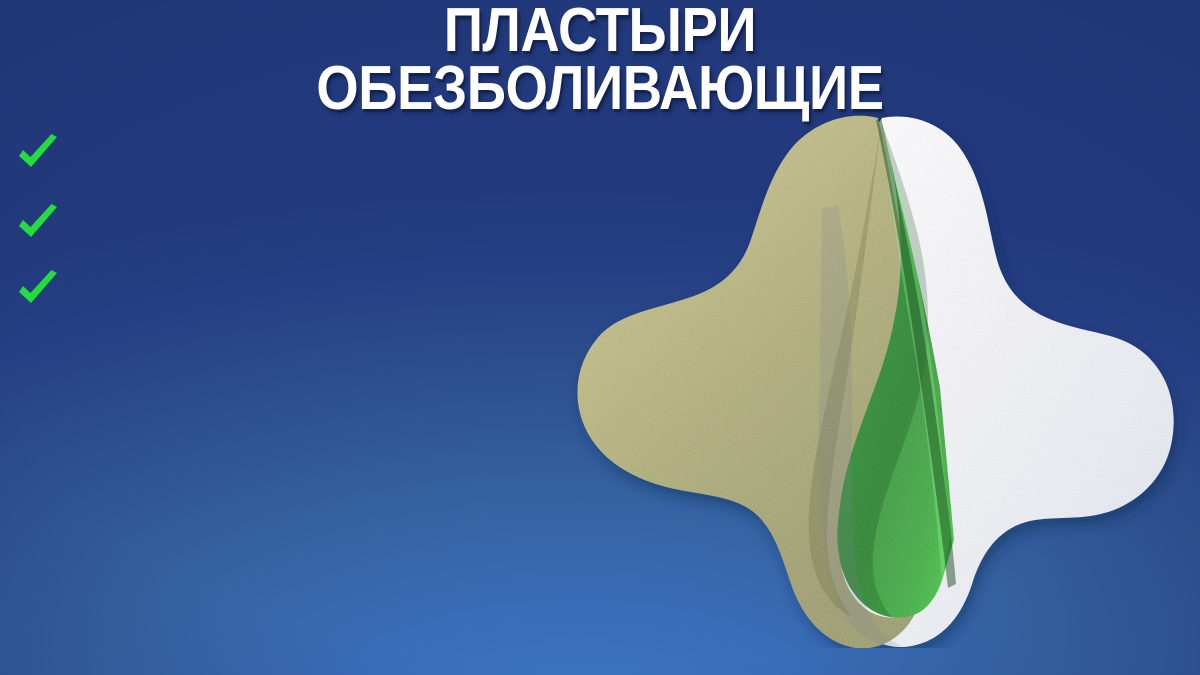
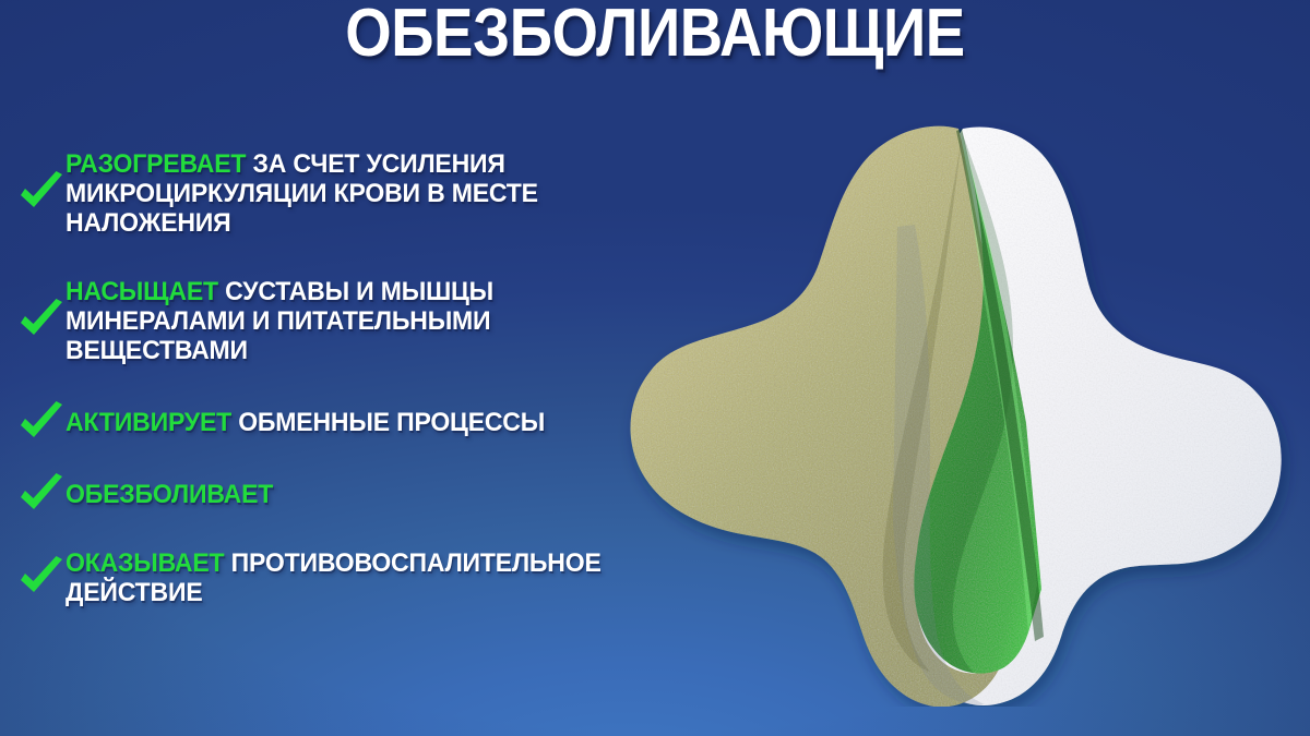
- ПЛАСТЫРИ
  ОБЕЗБОЛИВАЮЩИЕ
+ РАЗОГРЕВАЕТ ЗА СЧЕТ УСИЛЕНИЯ МИКРОЦИРКУЛЯЦИИ КРОВИ В МЕСТЕ НАЛОЖЕНИЯ
+ НАСЫЩАЕТ СУСТАВЫ И МЫШЦЫ МИНЕРАЛАМИ И ПИТАТЕЛЬНЫМИ ВЕЩЕСТВАМИ
+ АКТИВИРУЕТ ОБМЕННЫЕ ПРОЦЕССЫ
+ ОБЕЗБОЛИВАЕТ
+ ОКАЗЫВАЕТ ПРОТИВОВОСПАЛИТЕЛЬНОЕ ДЕЙСТВИЕ
